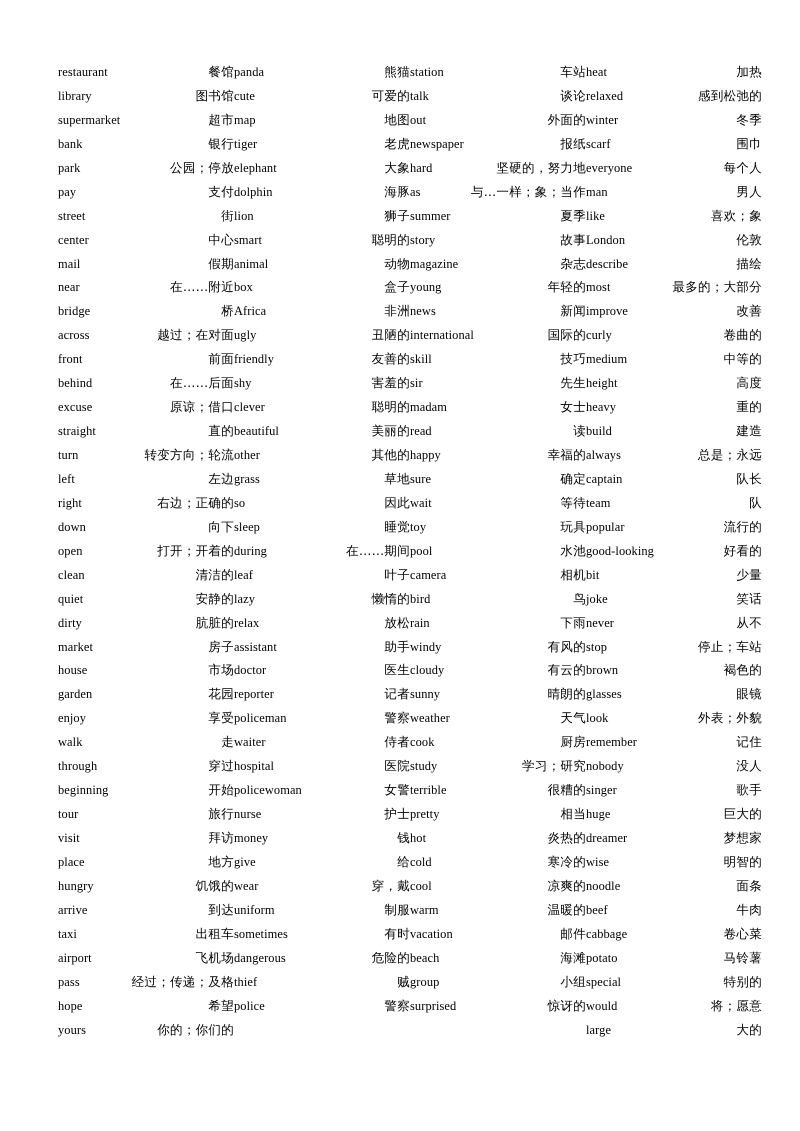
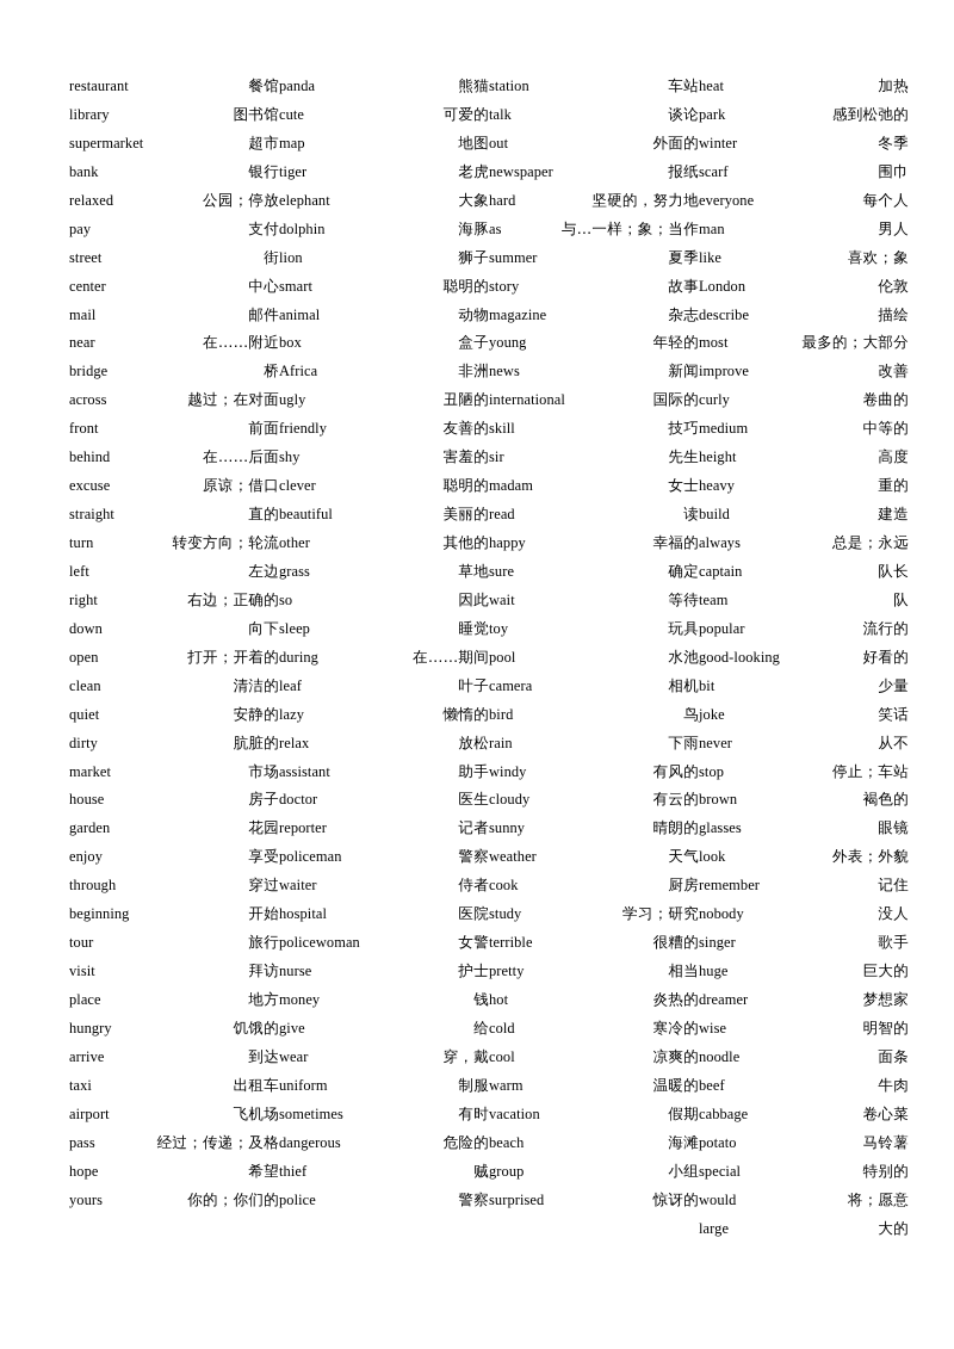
  restaurant
  餐馆
  library
  图书馆
  supermarket
  超市
  bank
  银行
- park
+ relaxed
  公园；停放
  pay
  支付
  street
  街
  center
  中心
  mail
- 假期
+ 邮件
  near
  在……附近
  bridge
  桥
  across
  越过；在对面
  front
  前面
  behind
  在……后面
  excuse
  原谅；借口
  straight
  直的
  turn
  转变方向；轮流
  left
  左边
  right
  右边；正确的
  down
  向下
  open
  打开；开着的
  clean
  清洁的
  quiet
  安静的
  dirty
  肮脏的
  market
- 房子
+ 市场
  house
- 市场
+ 房子
  garden
  花园
  enjoy
  享受
- walk
- 走
  through
  穿过
  beginning
  开始
  tour
  旅行
  visit
  拜访
  place
  地方
  hungry
  饥饿的
  arrive
  到达
  taxi
  出租车
  airport
  飞机场
  pass
  经过；传递；及格
  hope
  希望
  yours
  你的；你们的
  panda
  熊猫
  cute
  可爱的
  map
  地图
  tiger
  老虎
  elephant
  大象
  dolphin
  海豚
  lion
  狮子
  smart
  聪明的
  animal
  动物
  box
  盒子
  Africa
  非洲
  ugly
  丑陋的
  friendly
  友善的
  shy
  害羞的
  clever
  聪明的
  beautiful
  美丽的
  other
  其他的
  grass
  草地
  so
  因此
  sleep
  睡觉
  during
  在……期间
  leaf
  叶子
  lazy
  懒惰的
  relax
  放松
  assistant
  助手
  doctor
  医生
  reporter
  记者
  policeman
  警察
  waiter
  侍者
  hospital
  医院
  policewoman
  女警
  nurse
  护士
  money
  钱
  give
  给
  wear
  穿，戴
  uniform
  制服
  sometimes
  有时
  dangerous
  危险的
  thief
  贼
  police
  警察
  station
  车站
  talk
  谈论
  out
  外面的
  newspaper
  报纸
  hard
  坚硬的，努力地
  as
  与…一样；象；当作
  summer
  夏季
  story
  故事
  magazine
  杂志
  young
  年轻的
  news
  新闻
  international
  国际的
  skill
  技巧
  sir
  先生
  madam
  女士
  read
  读
  happy
  幸福的
  sure
  确定
  wait
  等待
  toy
  玩具
  pool
  水池
  camera
  相机
  bird
  鸟
  rain
  下雨
  windy
  有风的
  cloudy
  有云的
  sunny
  晴朗的
  weather
  天气
  cook
  厨房
  study
  学习；研究
  terrible
  很糟的
  pretty
  相当
  hot
  炎热的
  cold
  寒冷的
  cool
  凉爽的
  warm
  温暖的
  vacation
- 邮件
+ 假期
  beach
  海滩
  group
  小组
  surprised
  惊讶的
  heat
  加热
- relaxed
+ park
  感到松弛的
  winter
  冬季
  scarf
  围巾
  everyone
  每个人
  man
  男人
  like
  喜欢；象
  London
  伦敦
  describe
  描绘
  most
  最多的；大部分
  improve
  改善
  curly
  卷曲的
  medium
  中等的
  height
  高度
  heavy
  重的
  build
  建造
  always
  总是；永远
  captain
  队长
  team
  队
  popular
  流行的
  good-looking
  好看的
  bit
  少量
  joke
  笑话
  never
  从不
  stop
  停止；车站
  brown
  褐色的
  glasses
  眼镜
  look
  外表；外貌
  remember
  记住
  nobody
  没人
  singer
  歌手
  huge
  巨大的
  dreamer
  梦想家
  wise
  明智的
  noodle
  面条
  beef
  牛肉
  cabbage
  卷心菜
  potato
  马铃薯
  special
  特别的
  would
  将；愿意
  large
  大的
